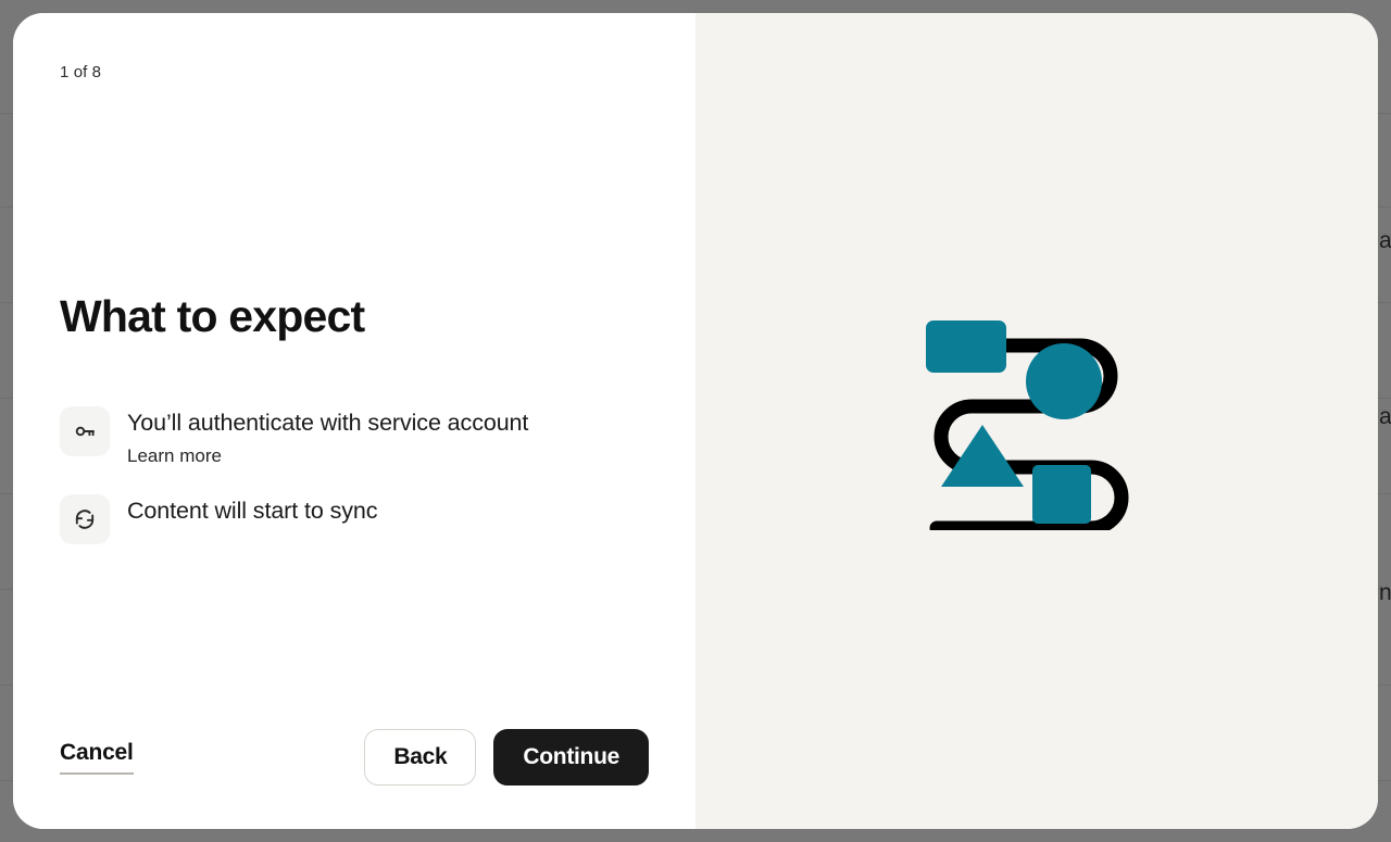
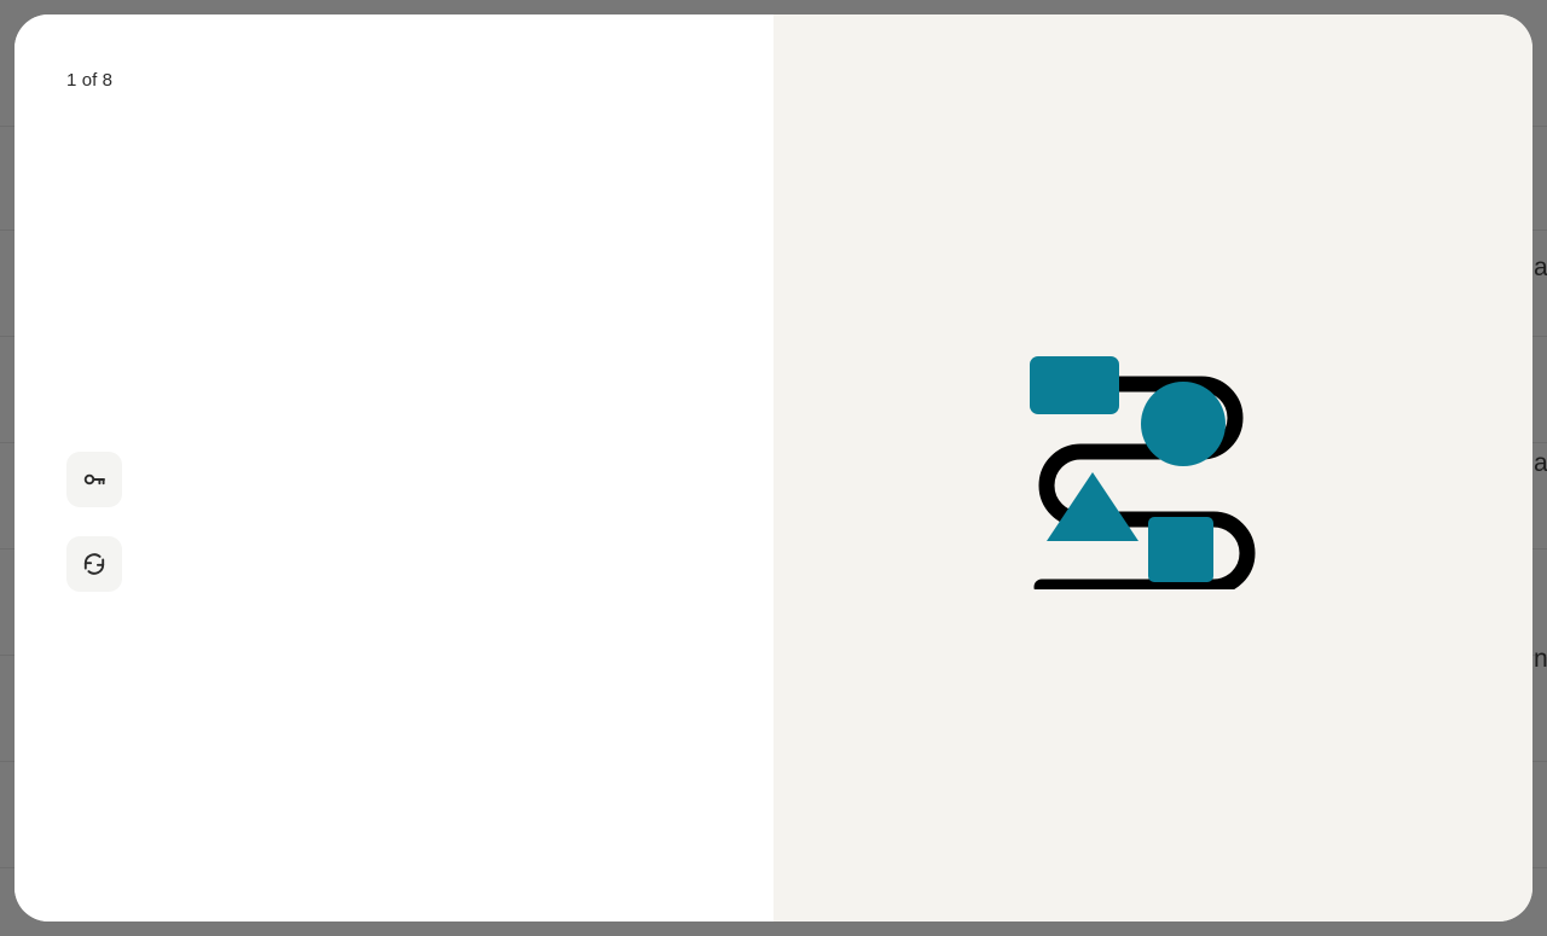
  a
  a
  n
  1 of 8
- What to expect
- You’ll authenticate with service account
- Learn more
- Content will start to sync
- Cancel
- Back
- Continue
